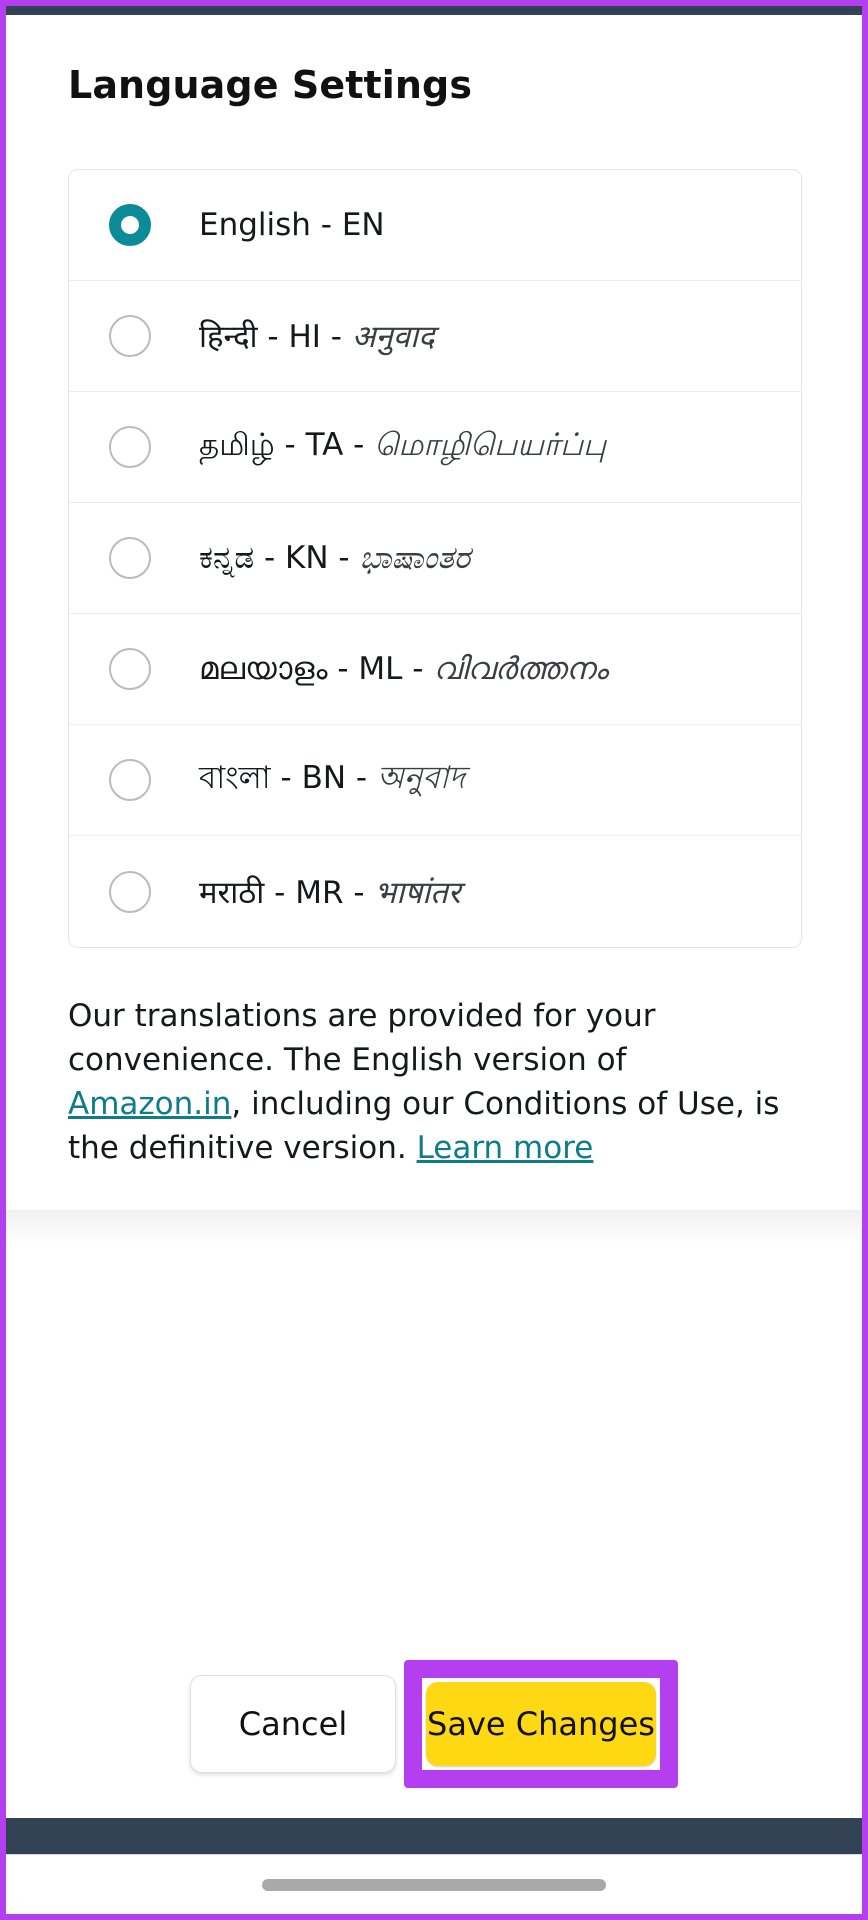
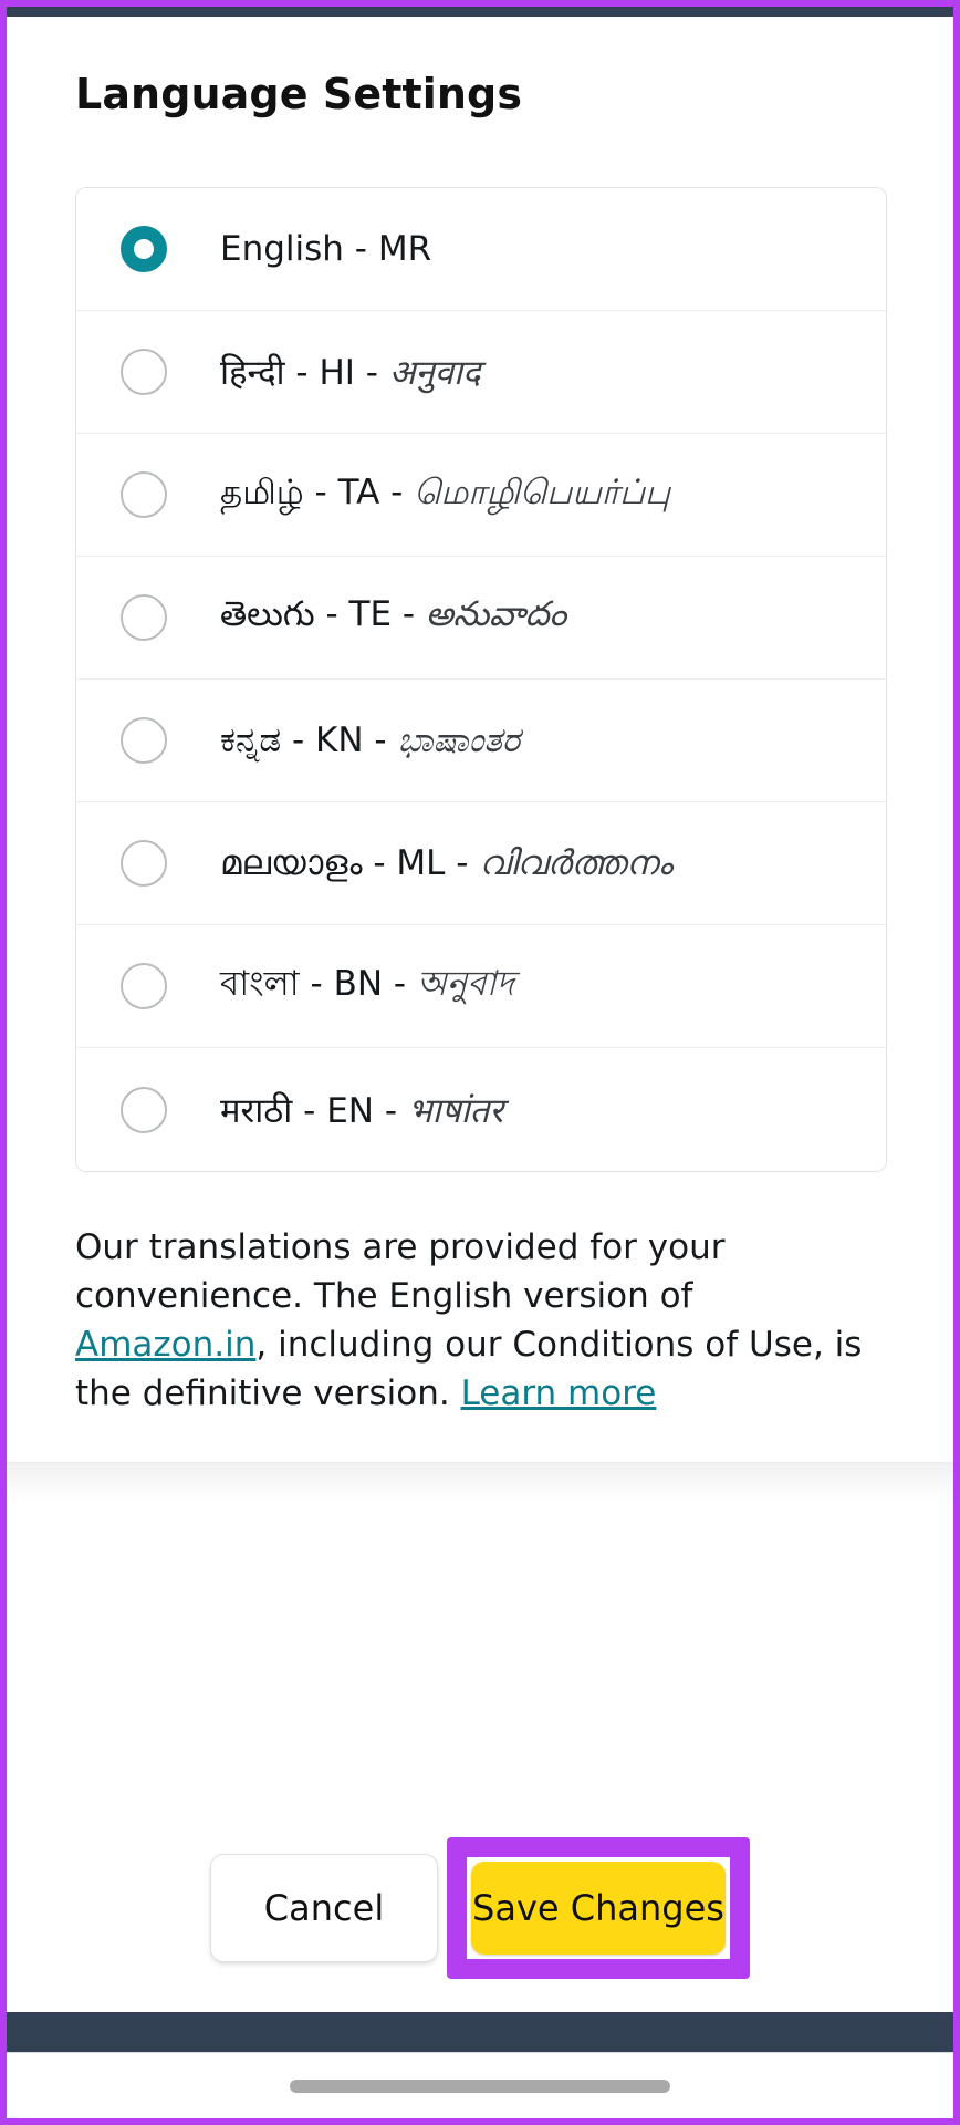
  Language Settings
- English - EN
+ English - MR
  हिन्दी - HI - अनुवाद
  தமிழ் - TA - மொழிபெயர்ப்பு
+ తెలుగు - TE - అనువాదం
  ಕನ್ನಡ - KN - ಭಾಷಾಂತರ
  മലയാളം - ML - വിവർത്തനം
  বাংলা - BN - অনুবাদ
- मराठी - MR - भाषांतर
+ मराठी - EN - भाषांतर
  Our translations are provided for your convenience. The English version of Amazon.in, including our Conditions of Use, is the definitive version. Learn more
  Cancel
  Save Changes
